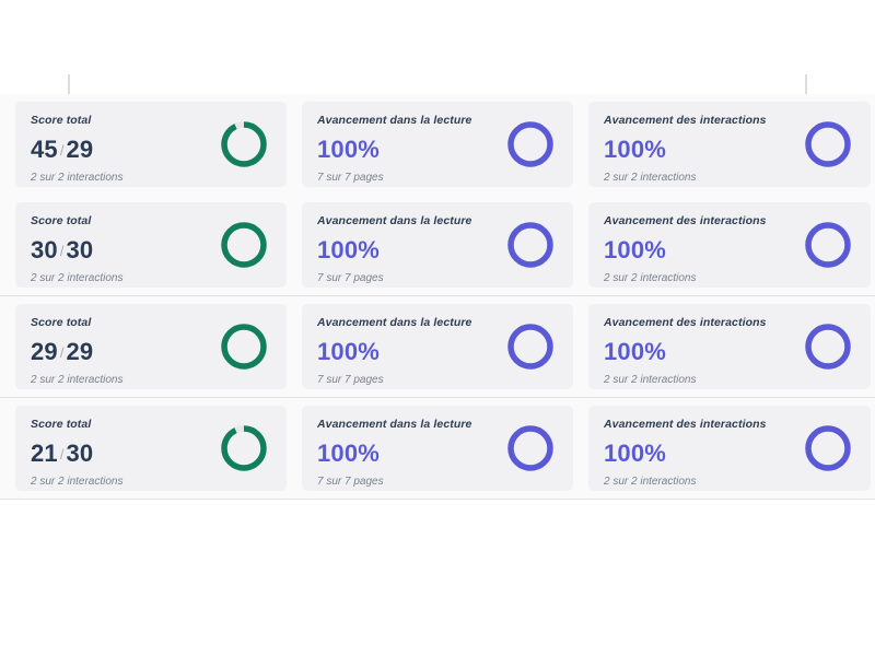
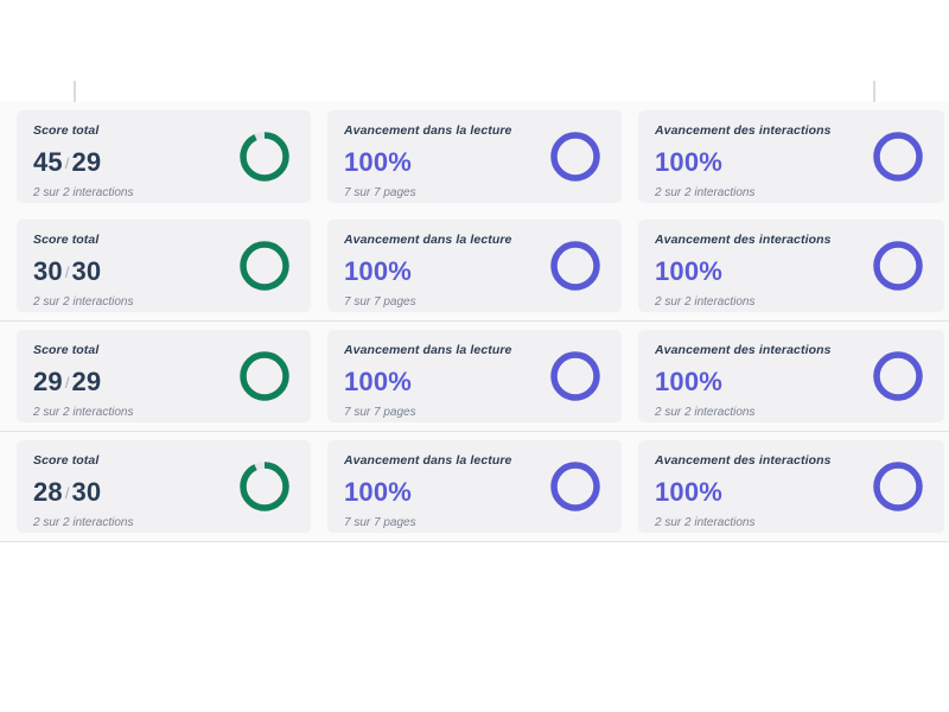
  Score total
  45 / 29
  2 sur 2 interactions
  Avancement dans la lecture
  100%
  7 sur 7 pages
  Avancement des interactions
  100%
  2 sur 2 interactions
  Score total
  30 / 30
  2 sur 2 interactions
  Avancement dans la lecture
  100%
  7 sur 7 pages
  Avancement des interactions
  100%
  2 sur 2 interactions
  Score total
  29 / 29
  2 sur 2 interactions
  Avancement dans la lecture
  100%
  7 sur 7 pages
  Avancement des interactions
  100%
  2 sur 2 interactions
  Score total
- 21 / 30
+ 28 / 30
  2 sur 2 interactions
  Avancement dans la lecture
  100%
  7 sur 7 pages
  Avancement des interactions
  100%
  2 sur 2 interactions
